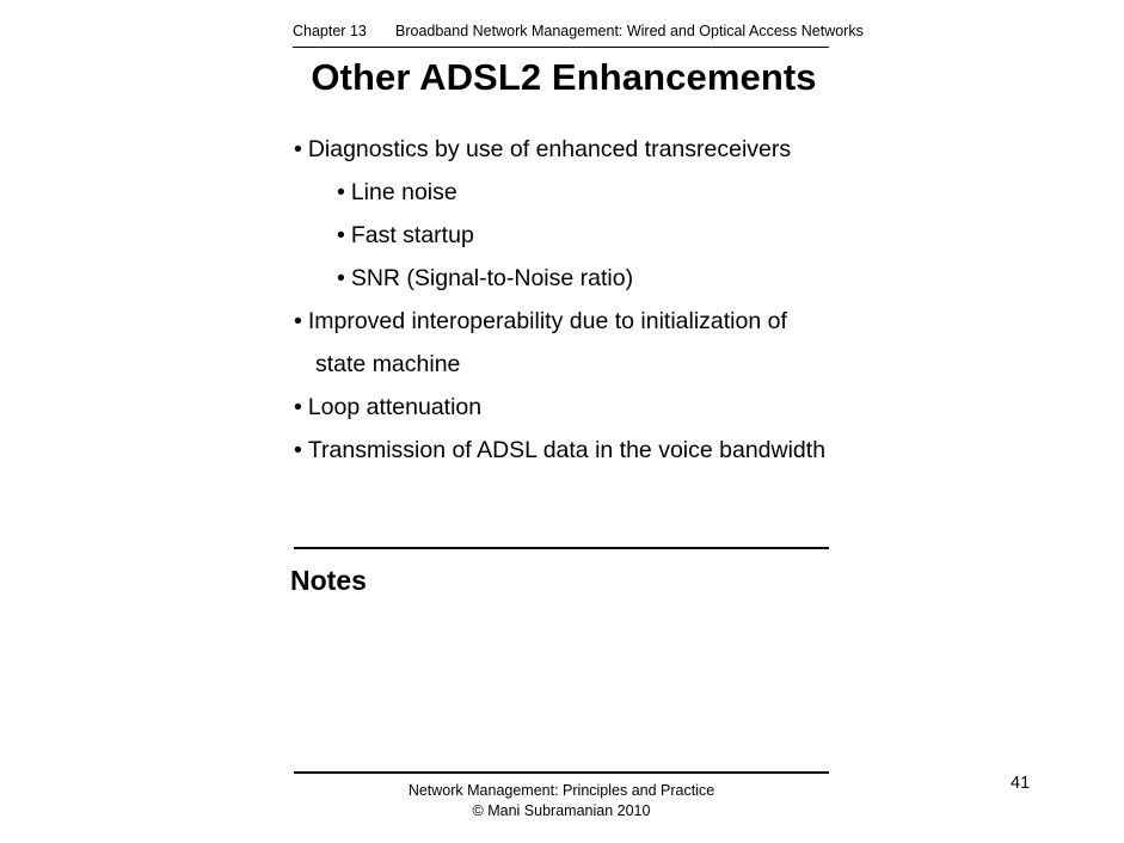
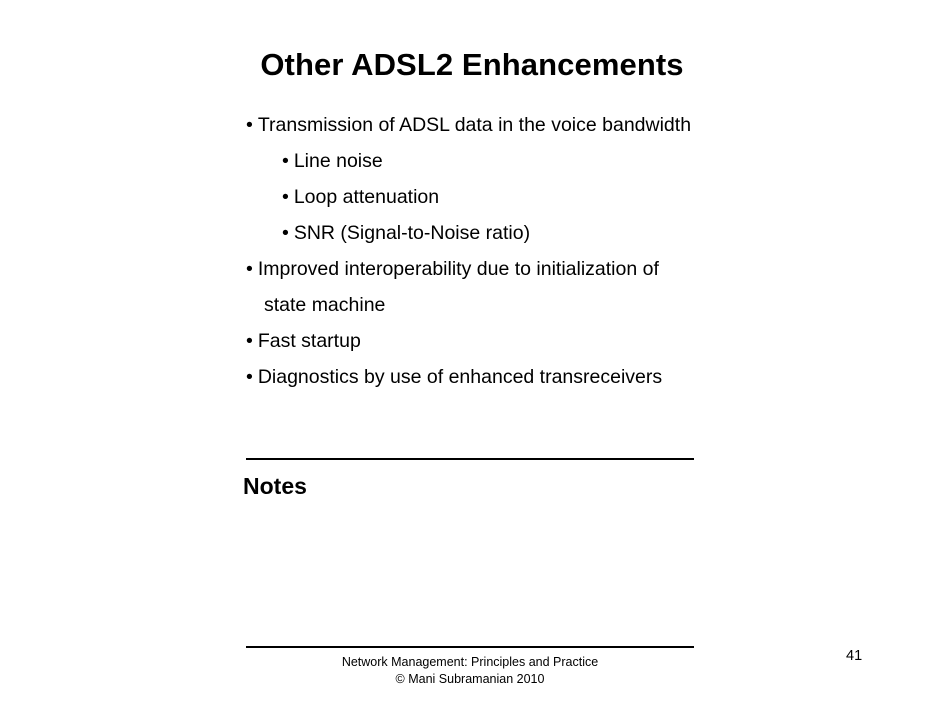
- Chapter 13
- Broadband Network Management: Wired and Optical Access Networks
  Other ADSL2 Enhancements
- • Diagnostics by use of enhanced transreceivers
+ • Transmission of ADSL data in the voice bandwidth
  • Line noise
- • Fast startup
+ • Loop attenuation
  • SNR (Signal-to-Noise ratio)
  • Improved interoperability due to initialization of
  state machine
- • Loop attenuation
+ • Fast startup
- • Transmission of ADSL data in the voice bandwidth
+ • Diagnostics by use of enhanced transreceivers
  Notes
  Network Management: Principles and Practice
  © Mani Subramanian 2010
  41
